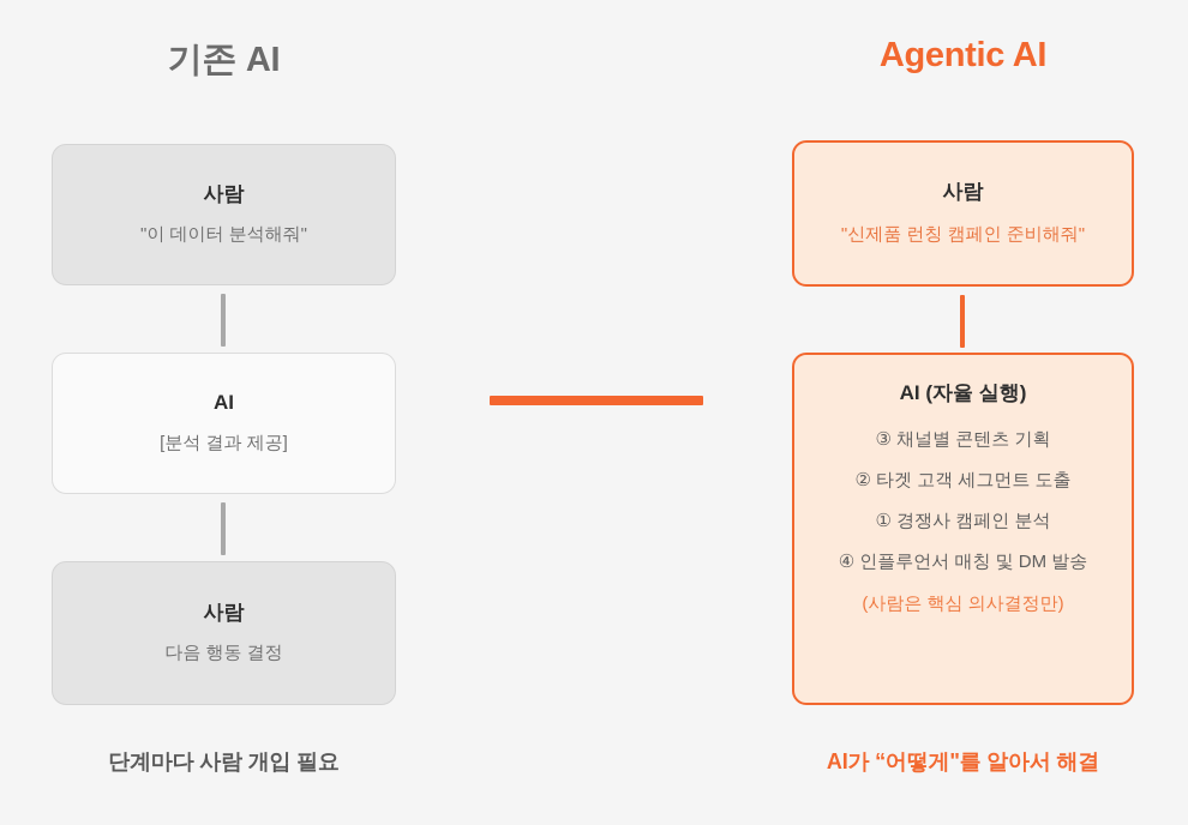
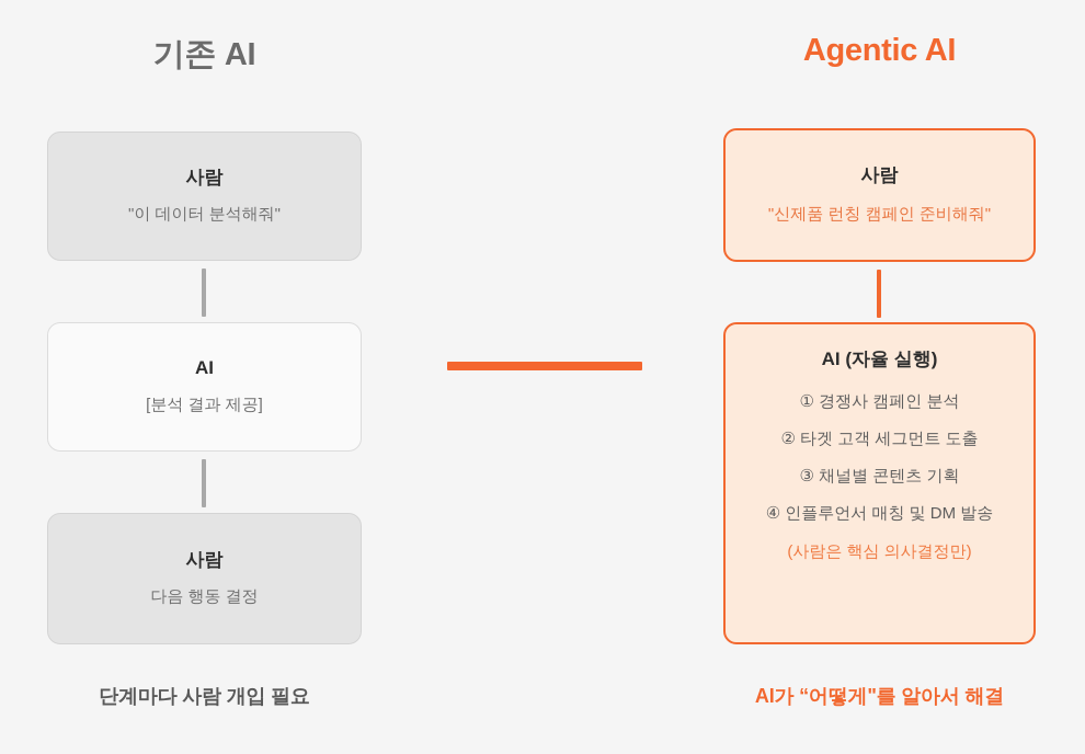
  기존 AI
  Agentic AI
  사람
  "이 데이터 분석해줘"
  AI
  [분석 결과 제공]
  사람
  다음 행동 결정
  사람
  "신제품 런칭 캠페인 준비해줘"
  AI (자율 실행)
- ③ 채널별 콘텐츠 기획
+ ① 경쟁사 캠페인 분석
  ② 타겟 고객 세그먼트 도출
- ① 경쟁사 캠페인 분석
+ ③ 채널별 콘텐츠 기획
  ④ 인플루언서 매칭 및 DM 발송
  (사람은 핵심 의사결정만)
  단계마다 사람 개입 필요
  AI가 “어떻게"를 알아서 해결
